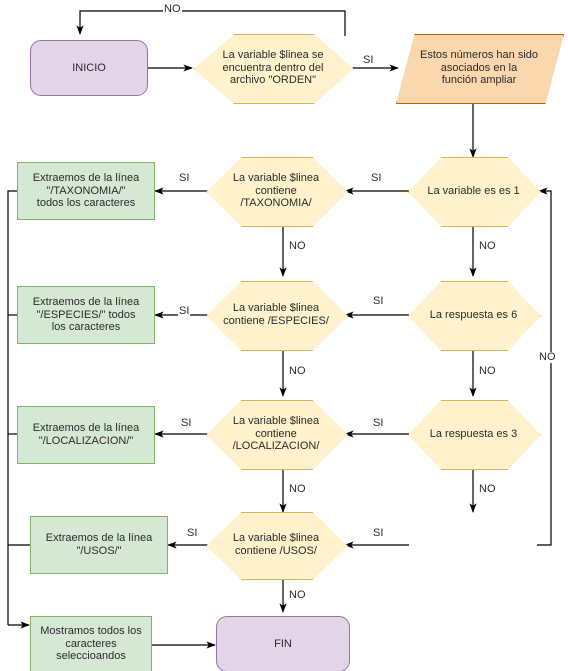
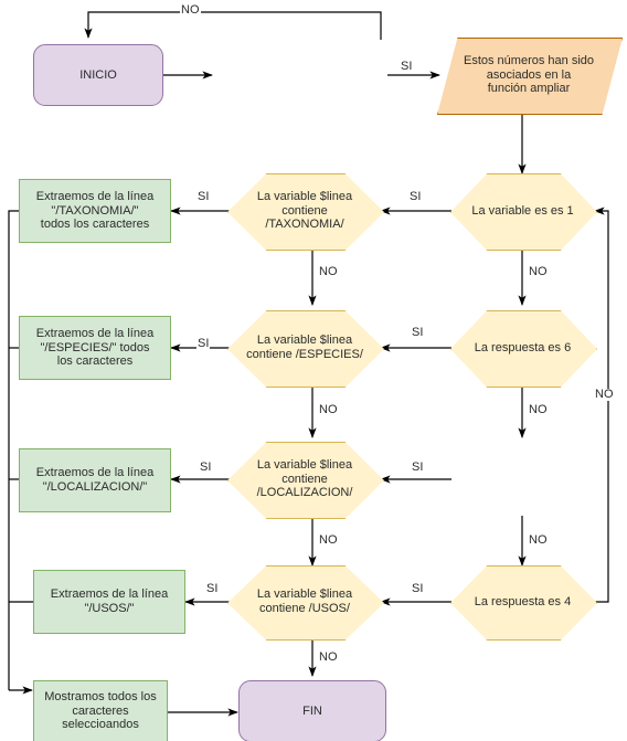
  INICIO
- La variable $linea se
- encuentra dentro del
- archivo "ORDEN"
  Estos números han sido
  asociados en la
  función ampliar
  Extraemos de la línea
  "/TAXONOMIA/"
  todos los caracteres
  La variable $linea
  contiene
  /TAXONOMIA/
  La variable es es 1
  Extraemos de la línea
  "/ESPECIES/" todos
  los caracteres
  La variable $linea
  contiene /ESPECIES/
  La respuesta es 6
  Extraemos de la línea
  "/LOCALIZACION/"
  La variable $linea
  contiene
  /LOCALIZACION/
- La respuesta es 3
  Extraemos de la línea
  "/USOS/"
  La variable $linea
  contiene /USOS/
+ La respuesta es 4
  Mostramos todos los
  caracteres
  seleccioandos
  FIN
  NO
  SI
  SI
  SI
  NO
  NO
  SI
  SI
  NO
  NO
  SI
  SI
  NO
  NO
  SI
  SI
  NO
  NO
